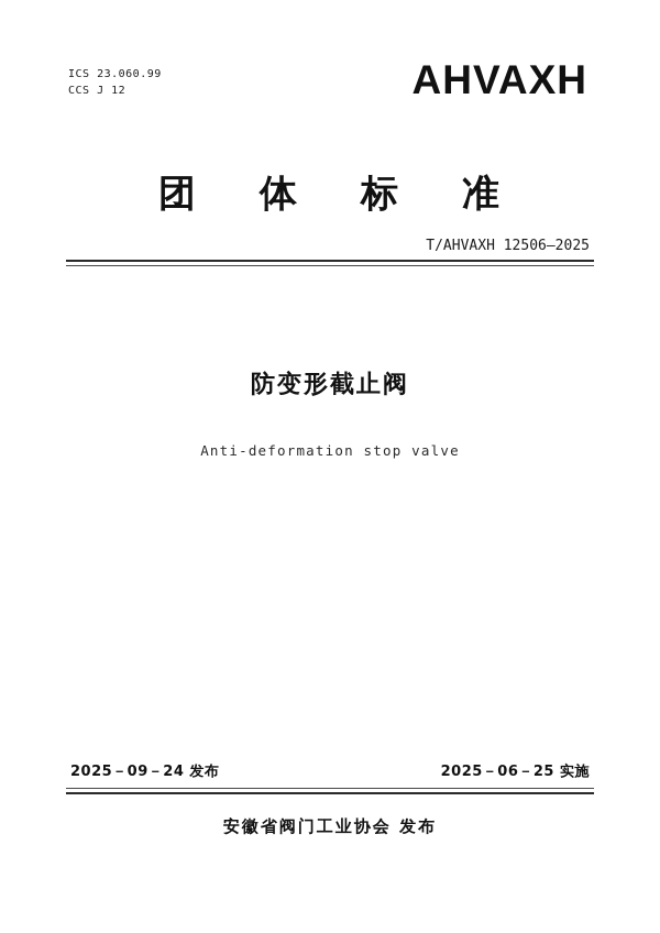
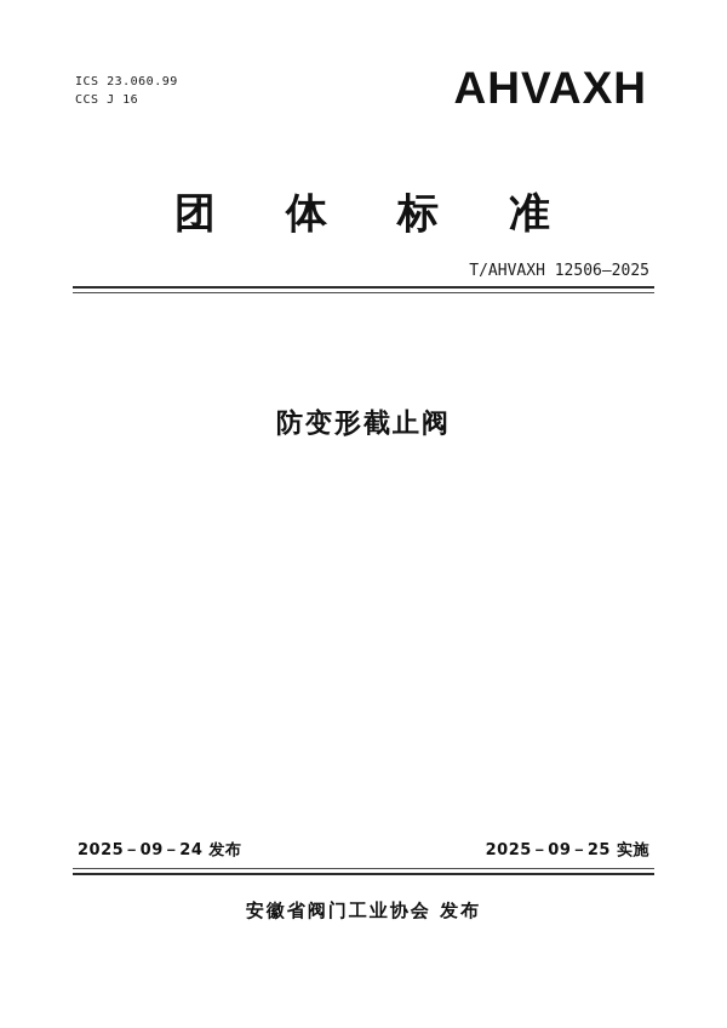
  ICS 23.060.99
- CCS J 12
+ CCS J 16
  AHVAXH
  团
  体
  标
  准
  T/AHVAXH 12506—2025
  防变形截止阀
- Anti-deformation stop valve
  2025－09－24 发布
- 2025－06－25 实施
+ 2025－09－25 实施
  安徽省阀门工业协会 发布
